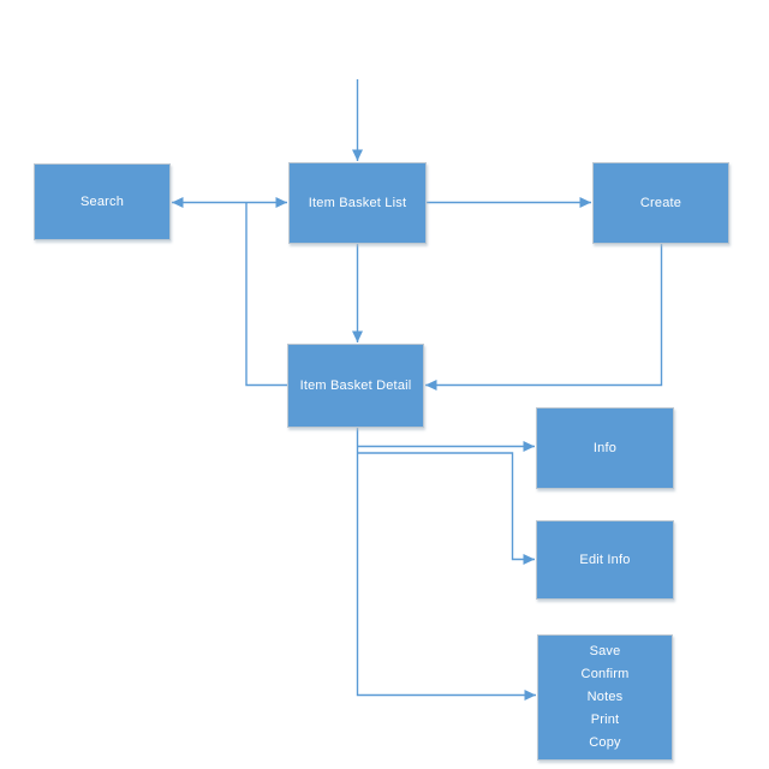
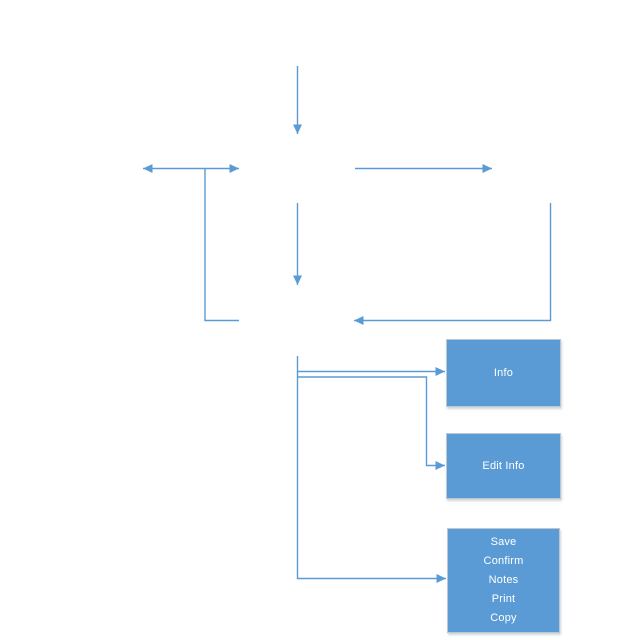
- Search
- Item Basket List
- Create
- Item Basket Detail
  Info
  Edit Info
  Save
  Confirm
  Notes
  Print
  Copy
